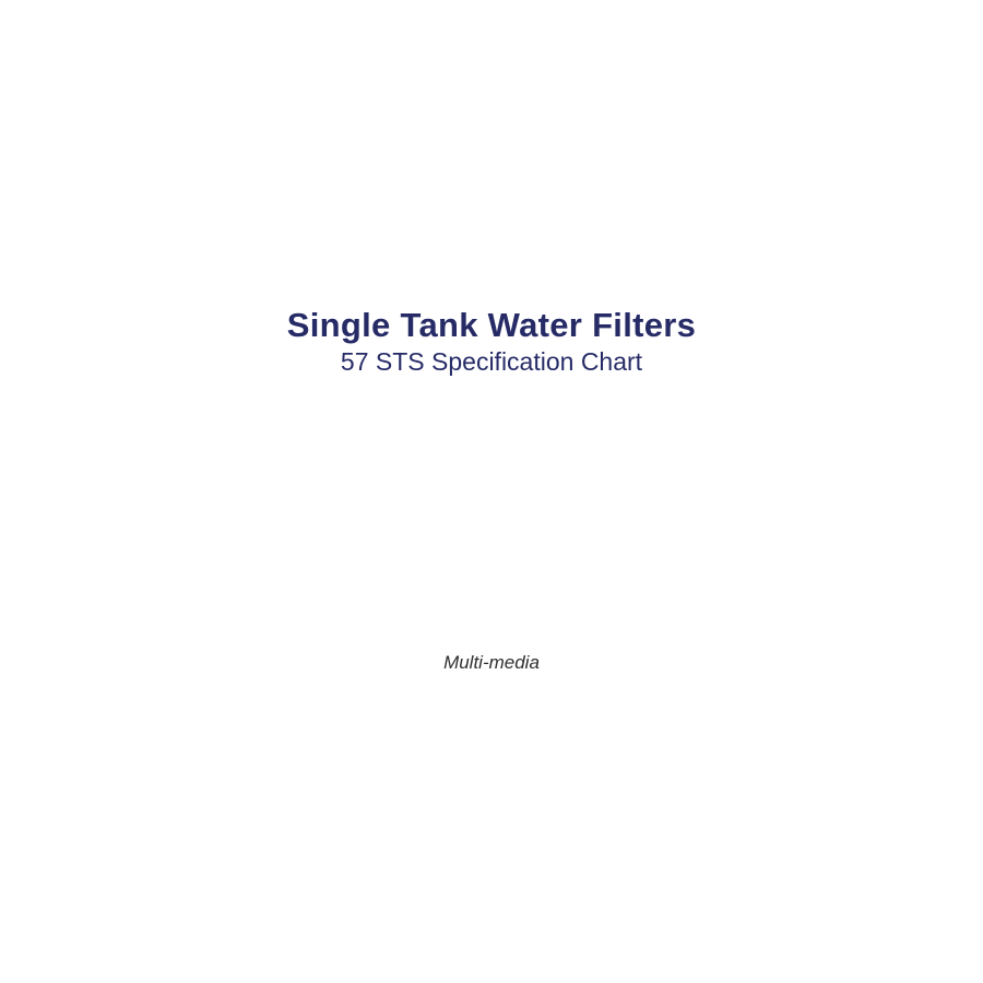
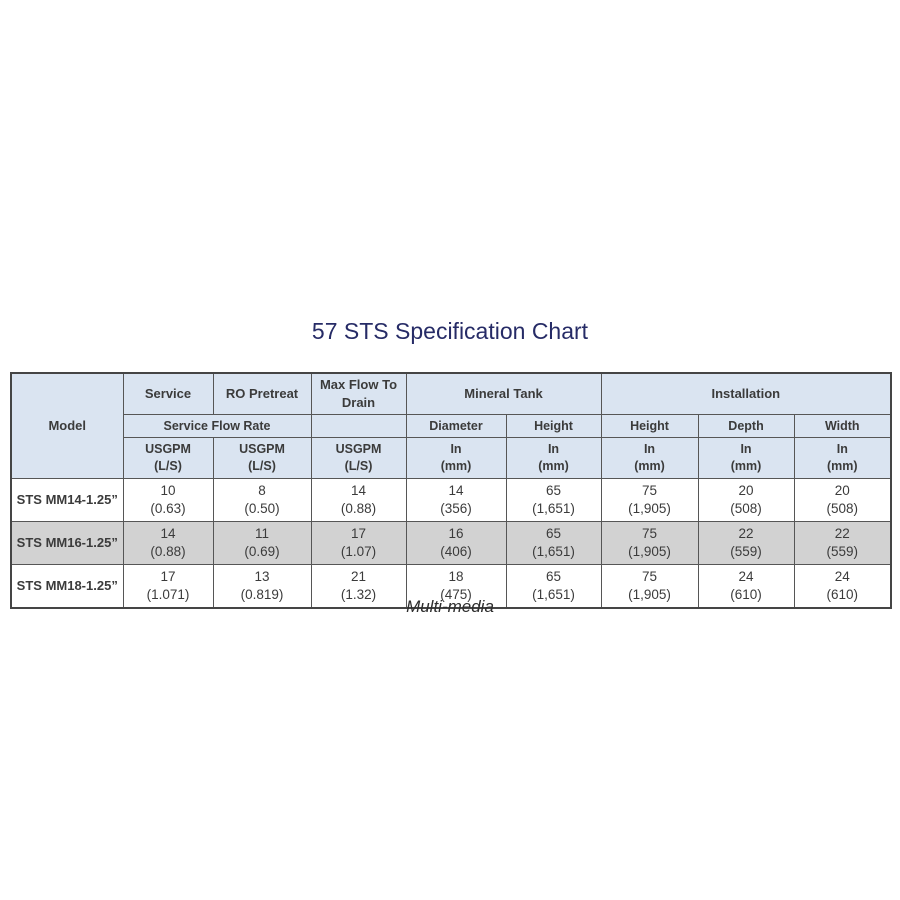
- Single Tank Water Filters
  57 STS Specification Chart
+ Model	Service	RO Pretreat	Max Flow To Drain	Mineral Tank	Installation
+ Service Flow Rate		Diameter	Height	Height	Depth	Width
+ USGPM (L/S)	USGPM (L/S)	USGPM (L/S)	In (mm)	In (mm)	In (mm)	In (mm)	In (mm)
+ STS MM14-1.25”	10 (0.63)	8 (0.50)	14 (0.88)	14 (356)	65 (1,651)	75 (1,905)	20 (508)	20 (508)
+ STS MM16-1.25”	14 (0.88)	11 (0.69)	17 (1.07)	16 (406)	65 (1,651)	75 (1,905)	22 (559)	22 (559)
+ STS MM18-1.25”	17 (1.071)	13 (0.819)	21 (1.32)	18 (475)	65 (1,651)	75 (1,905)	24 (610)	24 (610)
  Multi-media
